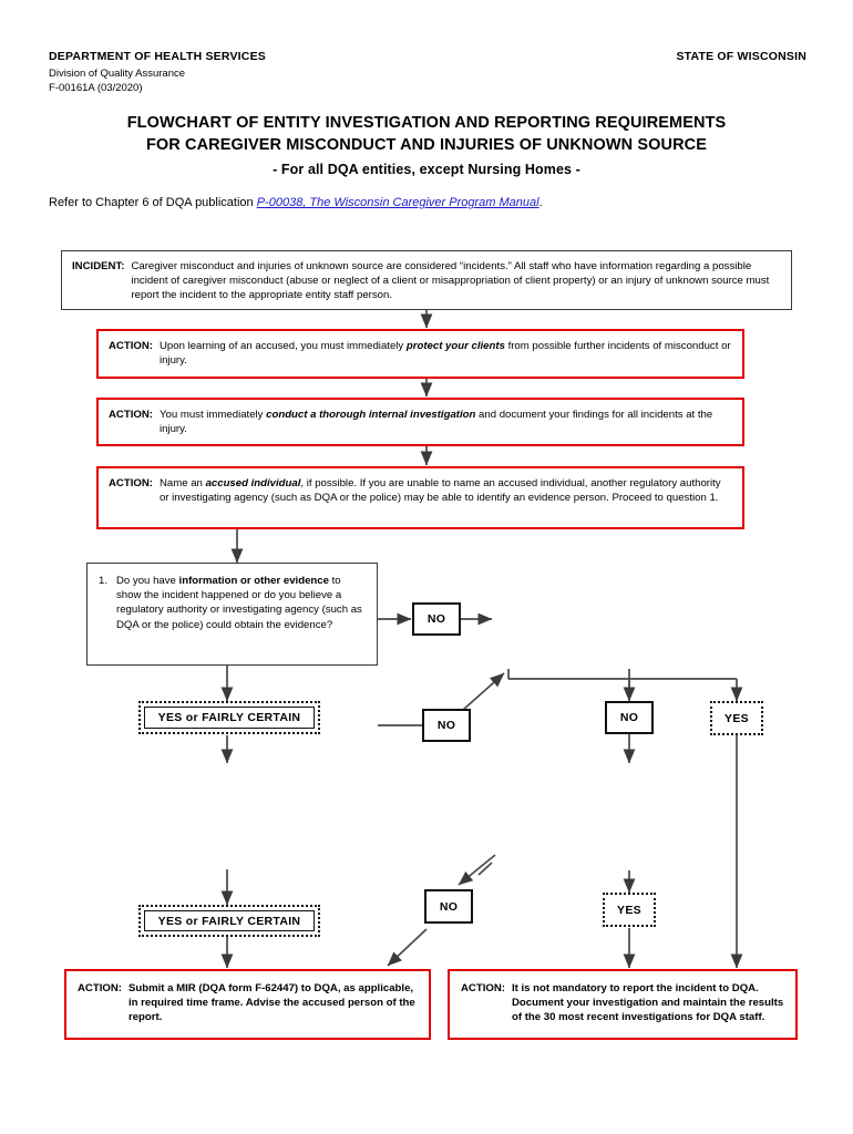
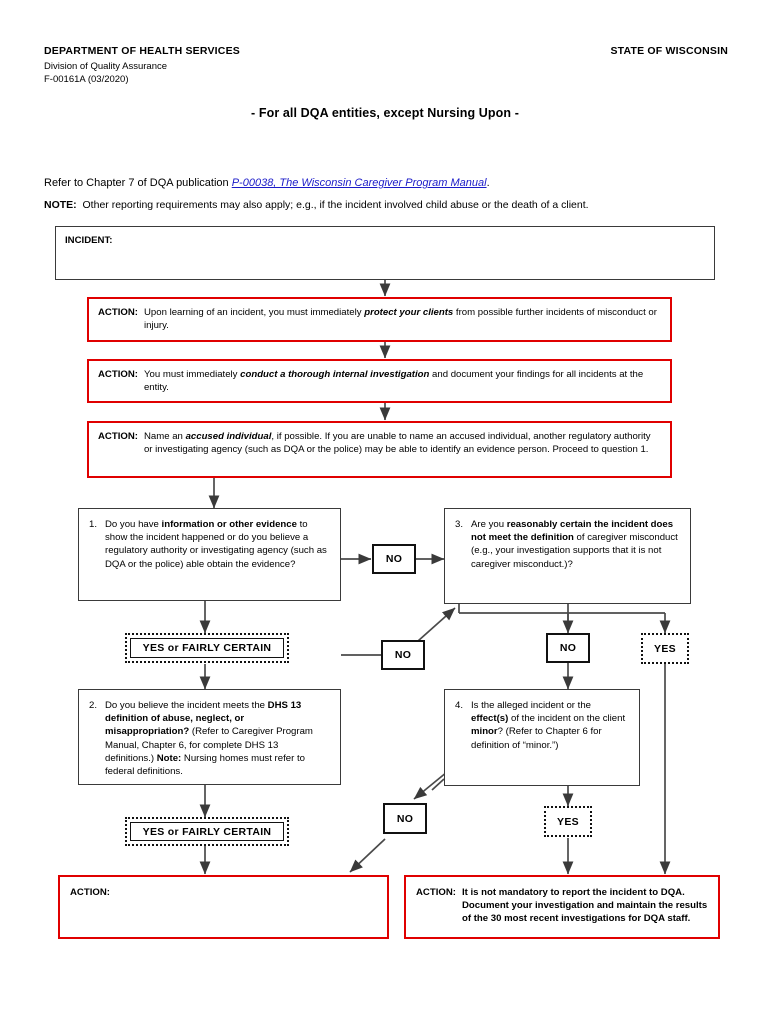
  DEPARTMENT OF HEALTH SERVICES
  STATE OF WISCONSIN
  Division of Quality Assurance
  F-00161A (03/2020)
- FLOWCHART OF ENTITY INVESTIGATION AND REPORTING REQUIREMENTS
- FOR CAREGIVER MISCONDUCT AND INJURIES OF UNKNOWN SOURCE
- - For all DQA entities, except Nursing Homes -
+ - For all DQA entities, except Nursing Upon -
- Refer to Chapter 6 of DQA publication P-00038, The Wisconsin Caregiver Program Manual.
+ Refer to Chapter 7 of DQA publication P-00038, The Wisconsin Caregiver Program Manual.
+ NOTE: Other reporting requirements may also apply; e.g., if the incident involved child abuse or the death of a client.
  INCIDENT:
- Caregiver misconduct and injuries of unknown source are considered “incidents.” All staff who have information regarding a possible incident of caregiver misconduct (abuse or neglect of a client or misappropriation of client property) or an injury of unknown source must report the incident to the appropriate entity staff person.
  ACTION:
- Upon learning of an accused, you must immediately protect your clients from possible further incidents of misconduct or injury.
+ Upon learning of an incident, you must immediately protect your clients from possible further incidents of misconduct or injury.
  ACTION:
- You must immediately conduct a thorough internal investigation and document your findings for all incidents at the injury.
+ You must immediately conduct a thorough internal investigation and document your findings for all incidents at the entity.
  ACTION:
  Name an accused individual, if possible. If you are unable to name an accused individual, another regulatory authority or investigating agency (such as DQA or the police) may be able to identify an evidence person. Proceed to question 1.
  1.
- Do you have information or other evidence to show the incident happened or do you believe a regulatory authority or investigating agency (such as DQA or the police) could obtain the evidence?
+ Do you have information or other evidence to show the incident happened or do you believe a regulatory authority or investigating agency (such as DQA or the police) able obtain the evidence?
+ 3.
+ Are you reasonably certain the incident does not meet the definition of caregiver misconduct (e.g., your investigation supports that it is not caregiver misconduct.)?
+ 2.
+ Do you believe the incident meets the DHS 13 definition of abuse, neglect, or misappropriation? (Refer to Caregiver Program Manual, Chapter 6, for complete DHS 13 definitions.) Note: Nursing homes must refer to federal definitions.
+ 4.
+ Is the alleged incident or the effect(s) of the incident on the client minor? (Refer to Chapter 6 for definition of “minor.”)
  NO
  YES or FAIRLY CERTAIN
  NO
  NO
  YES
  YES or FAIRLY CERTAIN
  NO
  YES
  ACTION:
- Submit a MIR (DQA form F-62447) to DQA, as applicable, in required time frame. Advise the accused person of the report.
  ACTION:
  It is not mandatory to report the incident to DQA. Document your investigation and maintain the results of the 30 most recent investigations for DQA staff.
